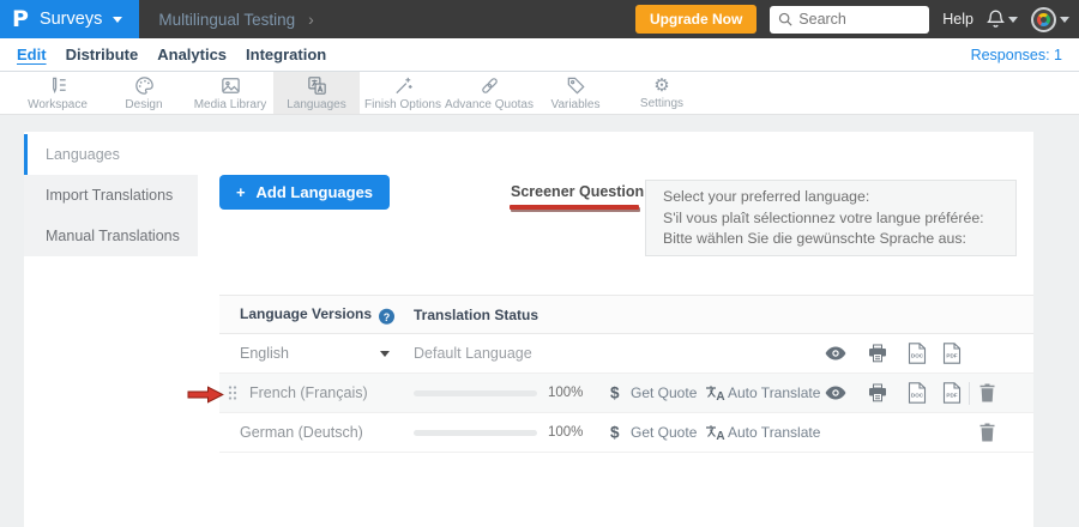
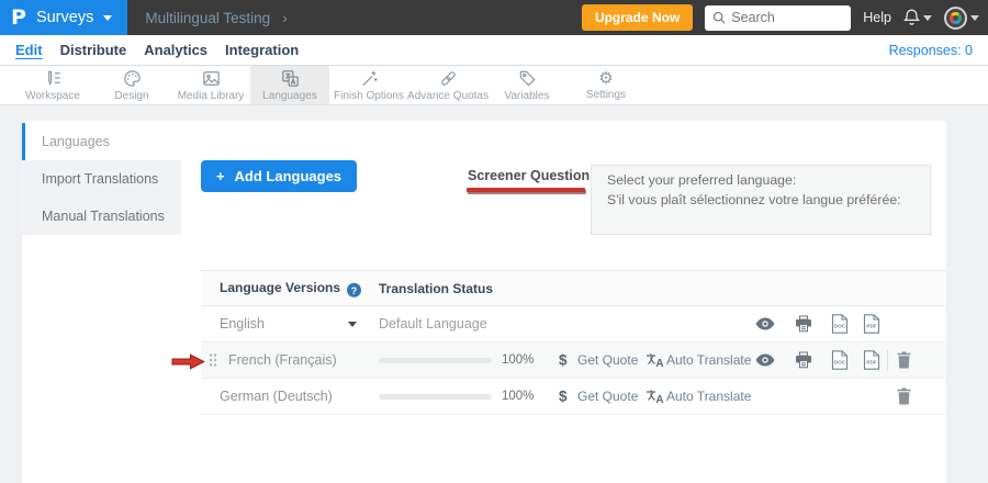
  P
  Surveys
  Multilingual Testing
  ›
  Upgrade Now
  Search
  Help
  Edit
  Distribute
  Analytics
  Integration
- Responses: 1
+ Responses: 0
  Workspace
  Design
  Media Library
  Languages
  Finish Options
  Advance Quotas
  Variables
  ⚙
  Settings
  Languages
  Import Translations
  Manual Translations
  +
  Add Languages
  Screener Question
  Select your preferred language:
  S'il vous plaît sélectionnez votre langue préférée:
- Bitte wählen Sie die gewünschte Sprache aus:
  Language Versions ?
  Translation Status
  English
  Default Language
  French (Français)
  100%
  $
  Get Quote
  A
  Auto Translate
  German (Deutsch)
  100%
  $
  Get Quote
  A
  Auto Translate
